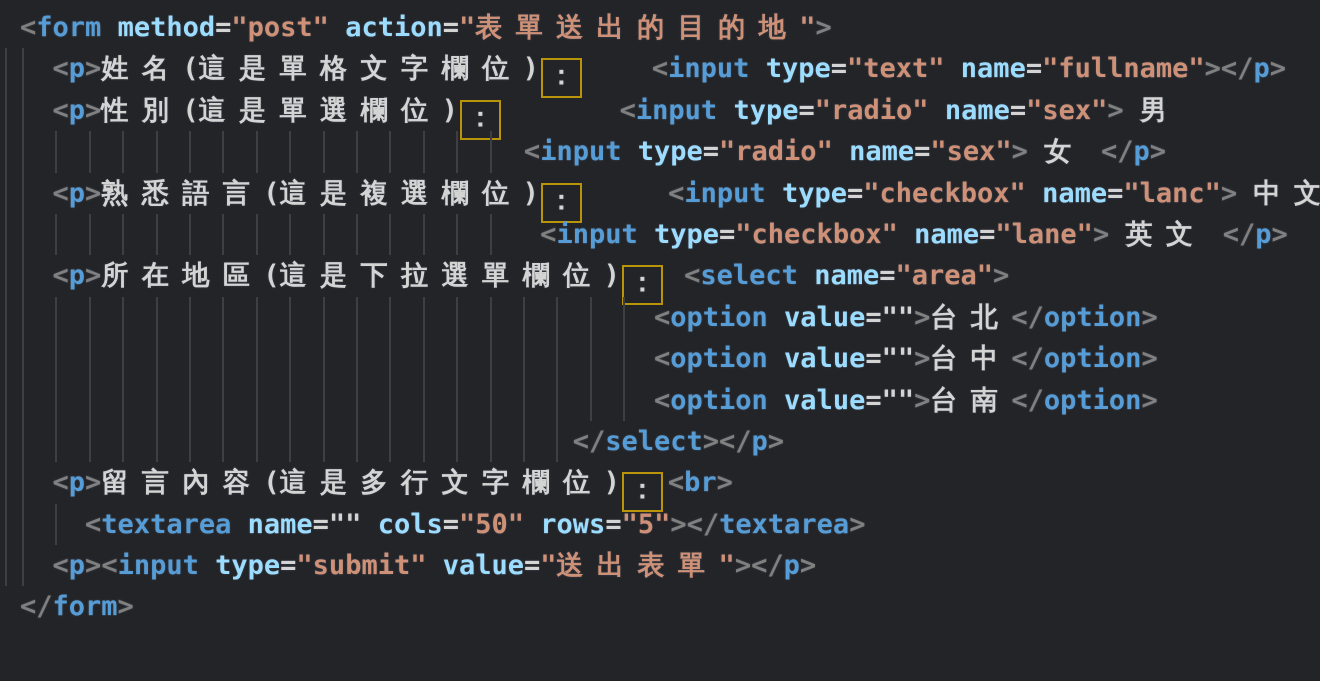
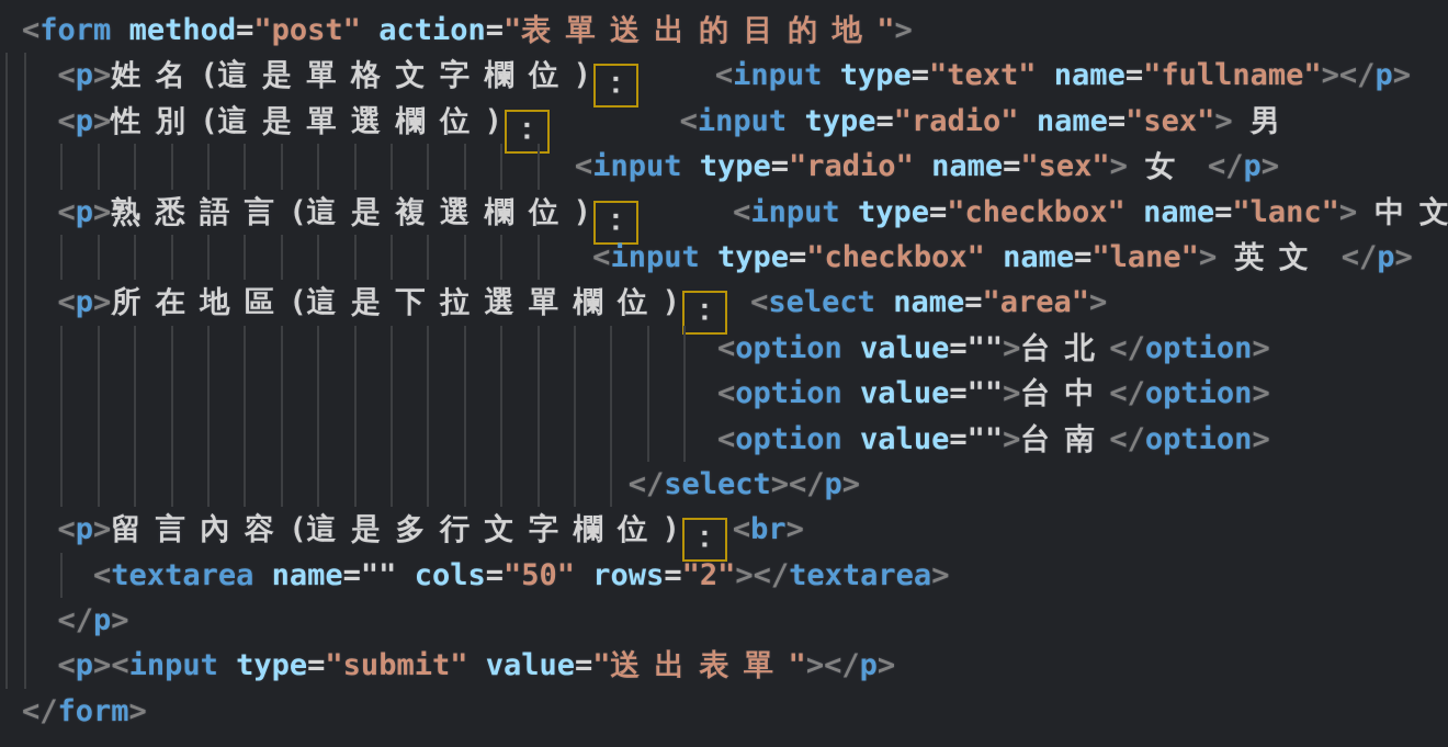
  <form method="post" action="表單送出的目的地">
  <p>姓名(這是單格文字欄位) ： <input type="text" name="fullname"></p>
  <p>性別(這是單選欄位) ： <input type="radio" name="sex"> 男
  <input type="radio" name="sex"> 女 </p>
  <p>熟悉語言(這是複選欄位) ： <input type="checkbox" name="lanc"> 中文
  <input type="checkbox" name="lane"> 英文 </p>
  <p>所在地區(這是下拉選單欄位) ： <select name="area">
  <option value="">台北</option>
  <option value="">台中</option>
  <option value="">台南</option>
  </select></p>
  <p>留言內容(這是多行文字欄位) ： <br>
- <textarea name="" cols="50" rows="5"></textarea>
+ <textarea name="" cols="50" rows="2"></textarea>
+ </p>
  <p><input type="submit" value="送出表單"></p>
  </form>
